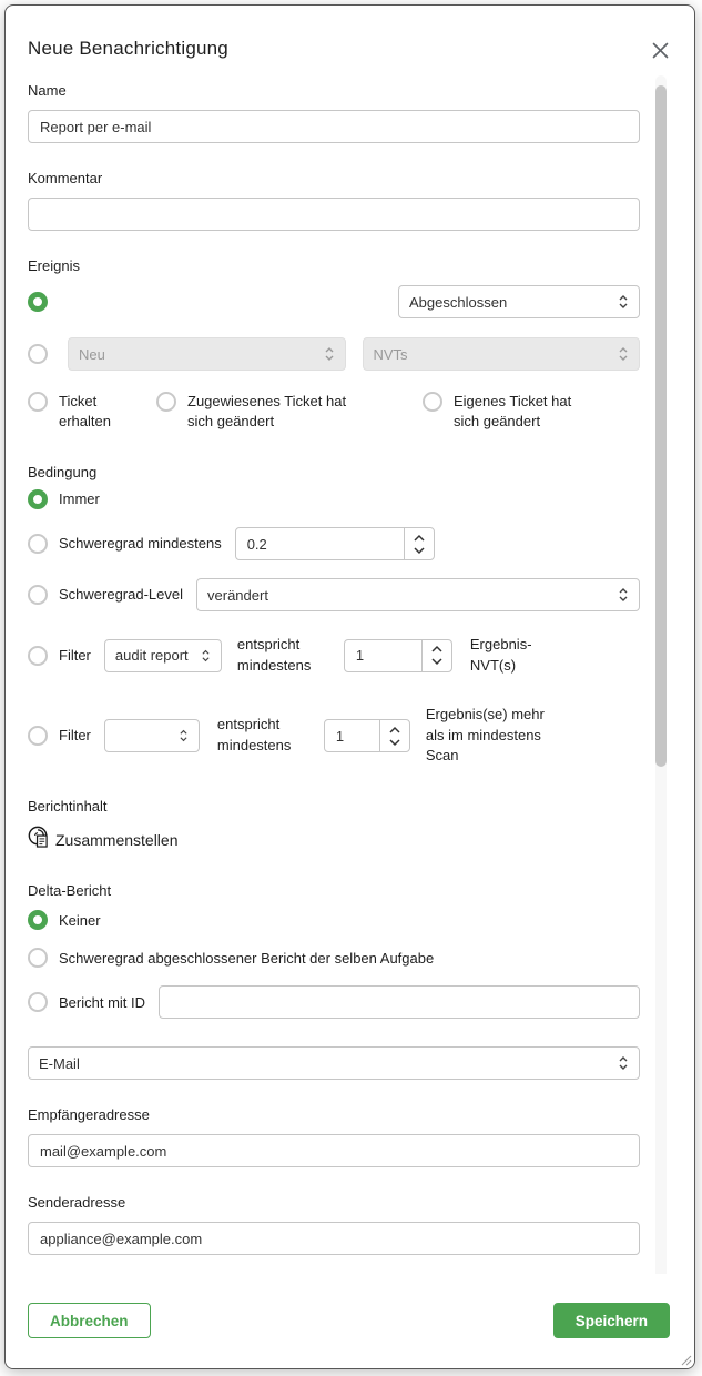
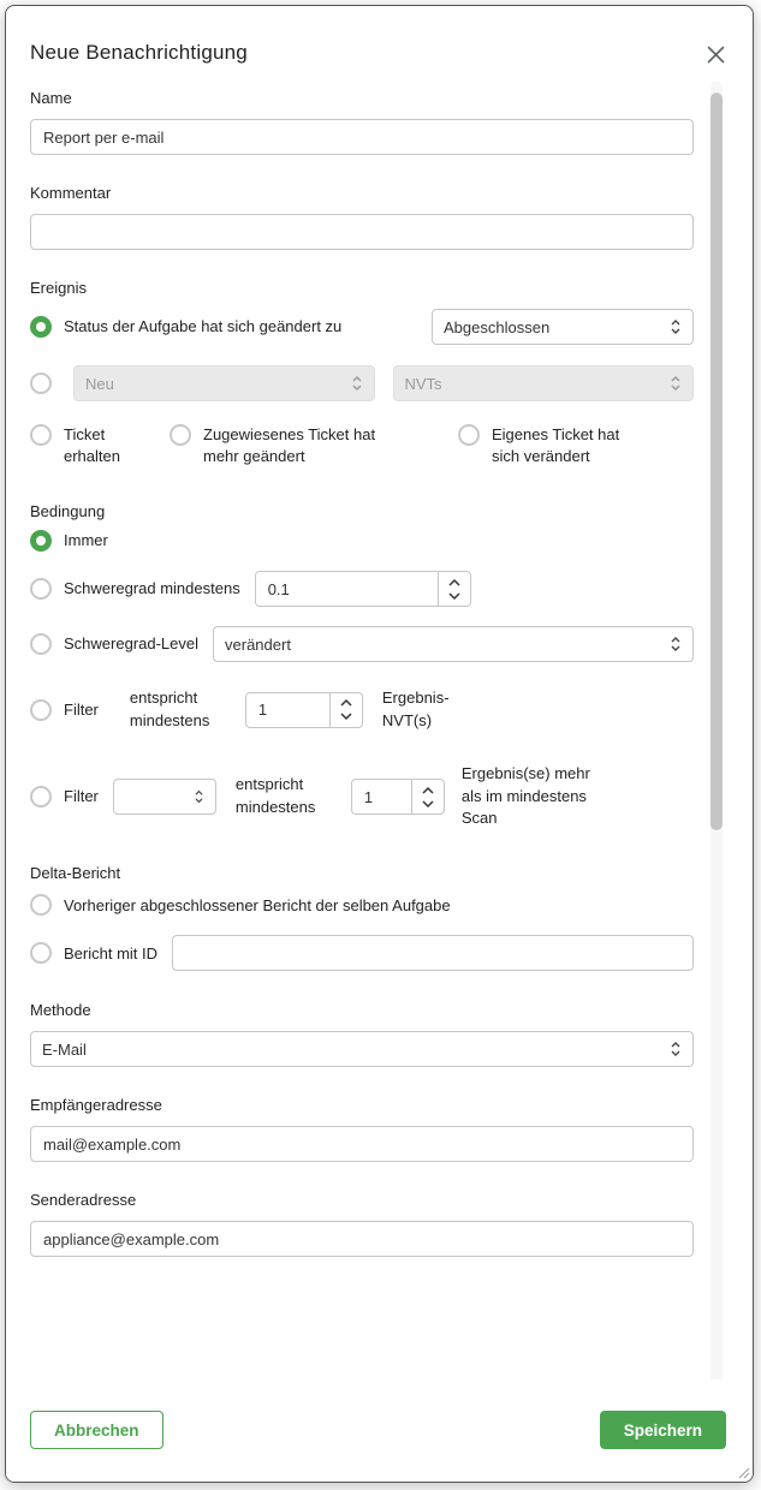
  Neue Benachrichtigung
  Name
  Report per e-mail
  Kommentar
  Ereignis
+ Status der Aufgabe hat sich geändert zu
  Abgeschlossen
  Neu
  NVTs
  Ticket erhalten
- Zugewiesenes Ticket hat sich geändert
+ Zugewiesenes Ticket hat mehr geändert
- Eigenes Ticket hat sich geändert
+ Eigenes Ticket hat sich verändert
  Bedingung
  Immer
  Schweregrad mindestens
- 0.2
+ 0.1
  Schweregrad-Level
  verändert
  Filter
- audit report
  entspricht mindestens
  1
  Ergebnis-NVT(s)
  Filter
  entspricht mindestens
  1
  Ergebnis(se) mehr als im mindestens Scan
- Berichtinhalt
- Zusammenstellen
  Delta-Bericht
- Keiner
- Schweregrad abgeschlossener Bericht der selben Aufgabe
+ Vorheriger abgeschlossener Bericht der selben Aufgabe
  Bericht mit ID
+ Methode
  E-Mail
  Empfängeradresse
  mail@example.com
  Senderadresse
  appliance@example.com
  Abbrechen
  Speichern
